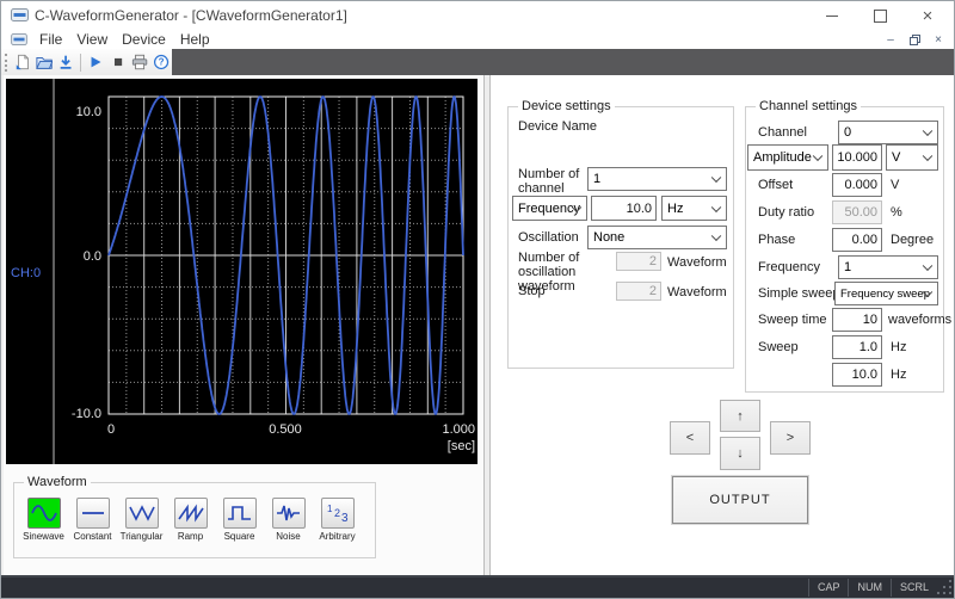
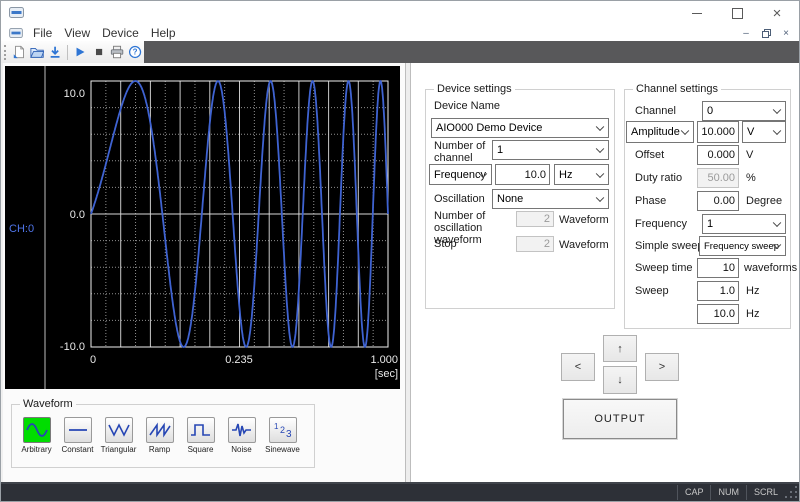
- C-WaveformGenerator - [CWaveformGenerator1]
  ×
  File
  View
  Device
  Help
  –
  ×
  ?
  CH:0
  10.0
  0.0
  -10.0
  0
- 0.500
+ 0.235
  1.000
  [sec]
  Waveform
- Sinewave
+ Arbitrary
  Constant
  Triangular
  Ramp
  Square
  Noise
  1
  2
  3
- Arbitrary
+ Sinewave
  Device settings
  Device Name
+ AIO000 Demo Device
  Number of channel
  1
  Frequency
  10.0
  Hz
  Oscillation
  None
  Number of oscillation waveform
  2
  Waveform
  Stop
  2
  Waveform
  Channel settings
  Channel
  0
  Amplitude
  10.000
  V
  Offset
  0.000
  V
  Duty ratio
  50.00
  %
  Phase
  0.00
  Degree
  Frequency
  1
  Simple swee
  Frequency sweep
  Sweep time
  10
  waveforms
  Sweep
  1.0
  Hz
  10.0
  Hz
  <
  ↑
  ↓
  >
  OUTPUT
  CAP
  NUM
  SCRL
